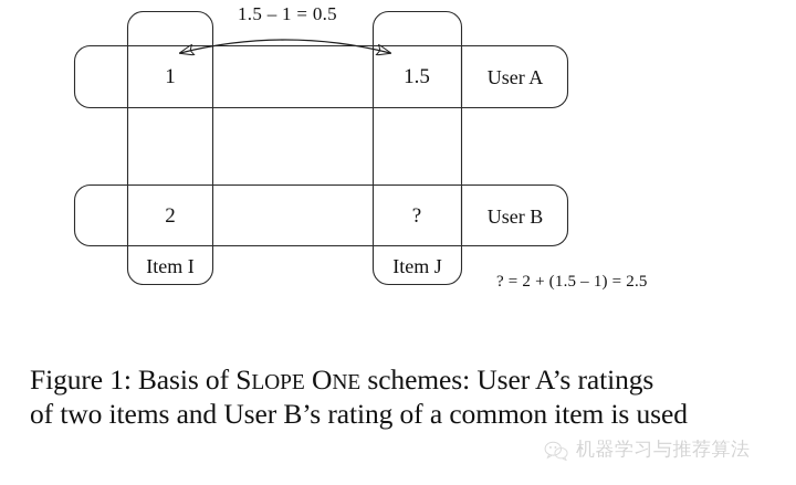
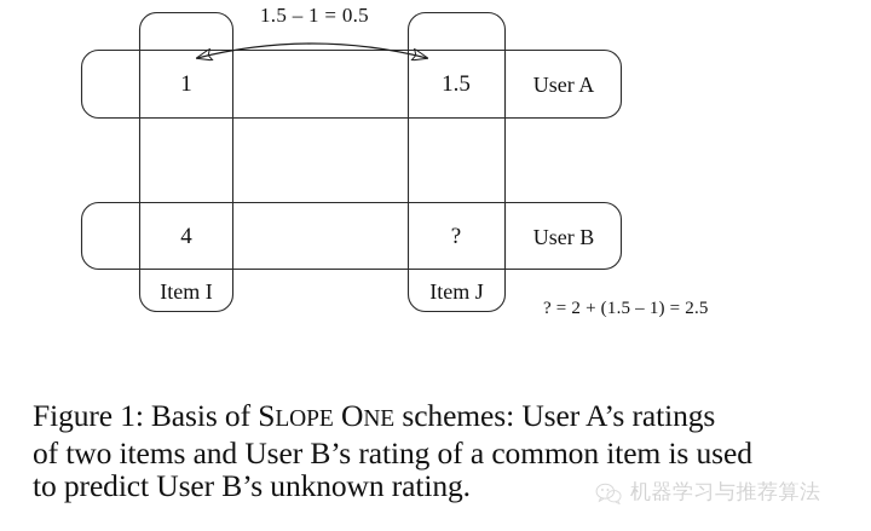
  1.5 – 1 = 0.5
  1
  1.5
  User A
- 2
+ 4
  ?
  User B
  Item I
  Item J
  ? = 2 + (1.5 – 1) = 2.5
  Figure 1: Basis of SLOPE ONE schemes: User A’s ratings
  of two items and User B’s rating of a common item is used
+ to predict User B’s unknown rating.
  机器学习与推荐算法
